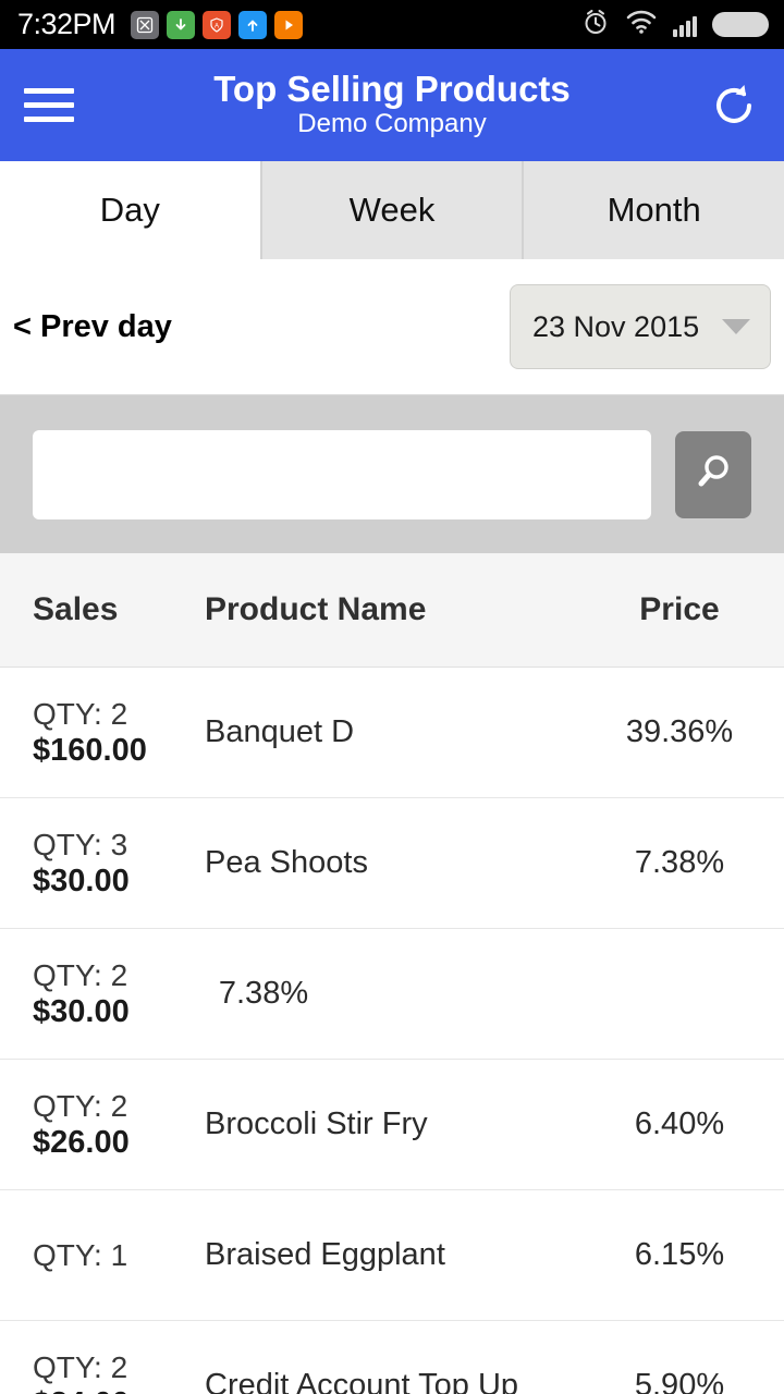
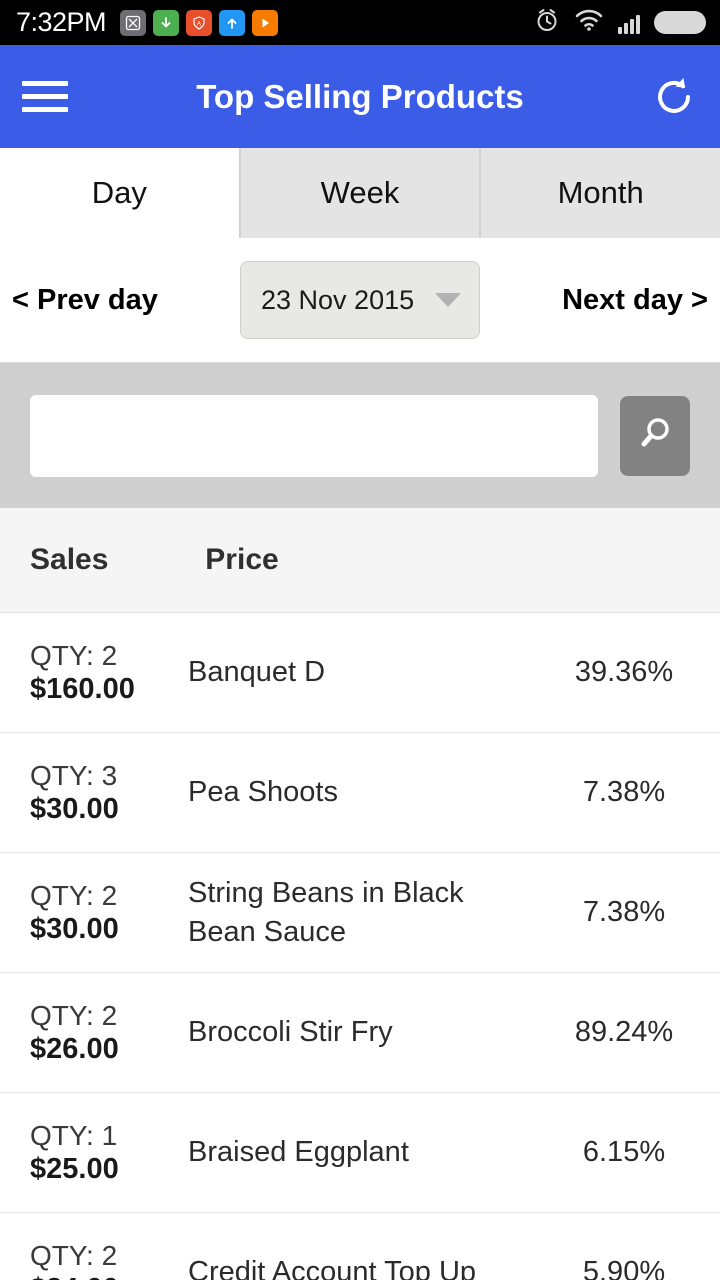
  7:32PM
  Top Selling Products
- Demo Company
  Day
  Week
  Month
  < Prev day
  23 Nov 2015
+ Next day >
  Sales
- Product Name
  Price
  QTY: 2
  $160.00
  Banquet D
  39.36%
  QTY: 3
  $30.00
  Pea Shoots
  7.38%
  QTY: 2
  $30.00
+ String Beans in Black Bean Sauce
  7.38%
  QTY: 2
  $26.00
  Broccoli Stir Fry
- 6.40%
+ 89.24%
  QTY: 1
+ $25.00
  Braised Eggplant
  6.15%
  QTY: 2
  Credit Account Top Up
  5.90%
